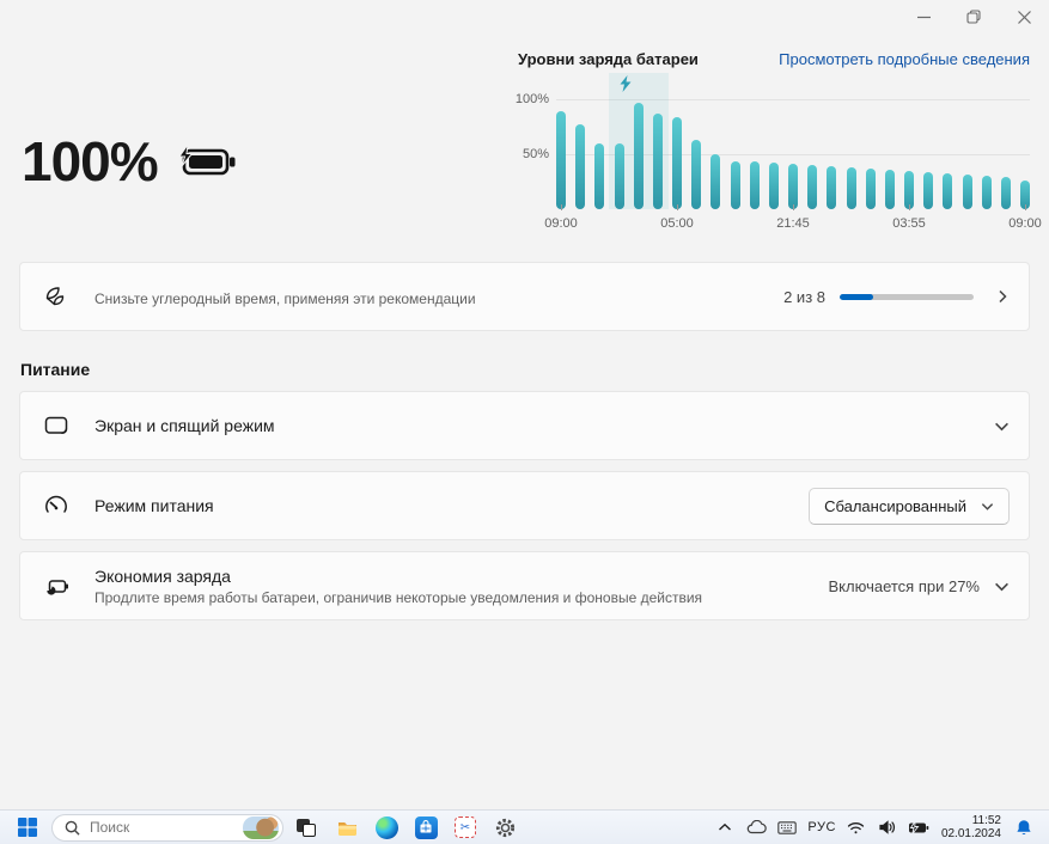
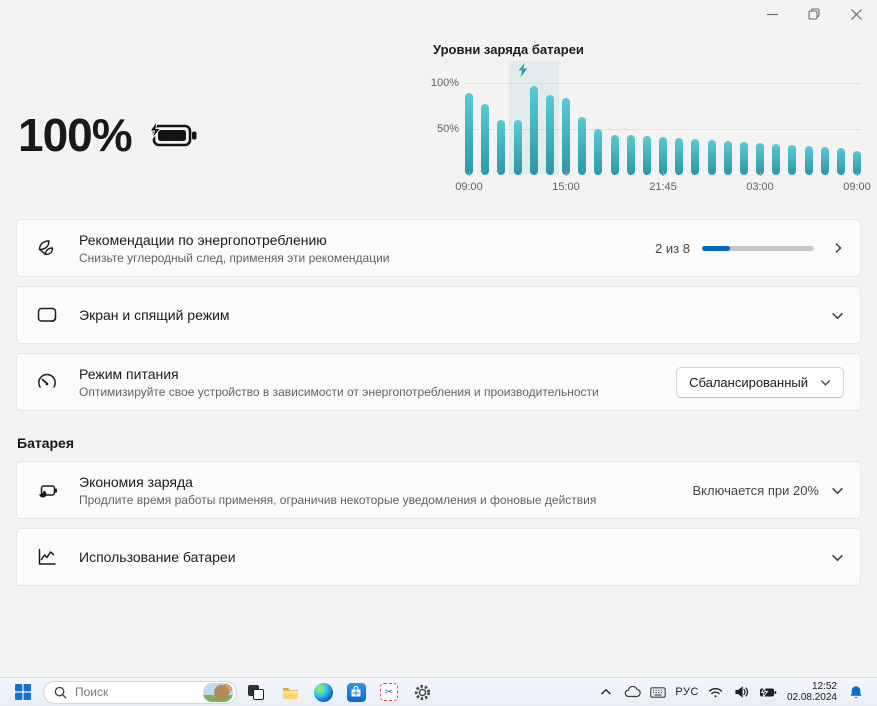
  100%
  Уровни заряда батареи
- Просмотреть подробные сведения
  100%
  50%
  09:00
- 05:00
+ 15:00
  21:45
- 03:55
+ 03:00
  09:00
+ Рекомендации по энергопотреблению
- Снизьте углеродный время, применяя эти рекомендации
+ Снизьте углеродный след, применяя эти рекомендации
  2 из 8
- Питание
  Экран и спящий режим
  Режим питания
+ Оптимизируйте свое устройство в зависимости от энергопотребления и производительности
  Сбалансированный
+ Батарея
  Экономия заряда
- Продлите время работы батареи, ограничив некоторые уведомления и фоновые действия
+ Продлите время работы применяя, ограничив некоторые уведомления и фоновые действия
- Включается при 27%
+ Включается при 20%
+ Использование батареи
  Поиск
  ✂
  РУС
- 11:52
+ 12:52
- 02.01.2024
+ 02.08.2024
